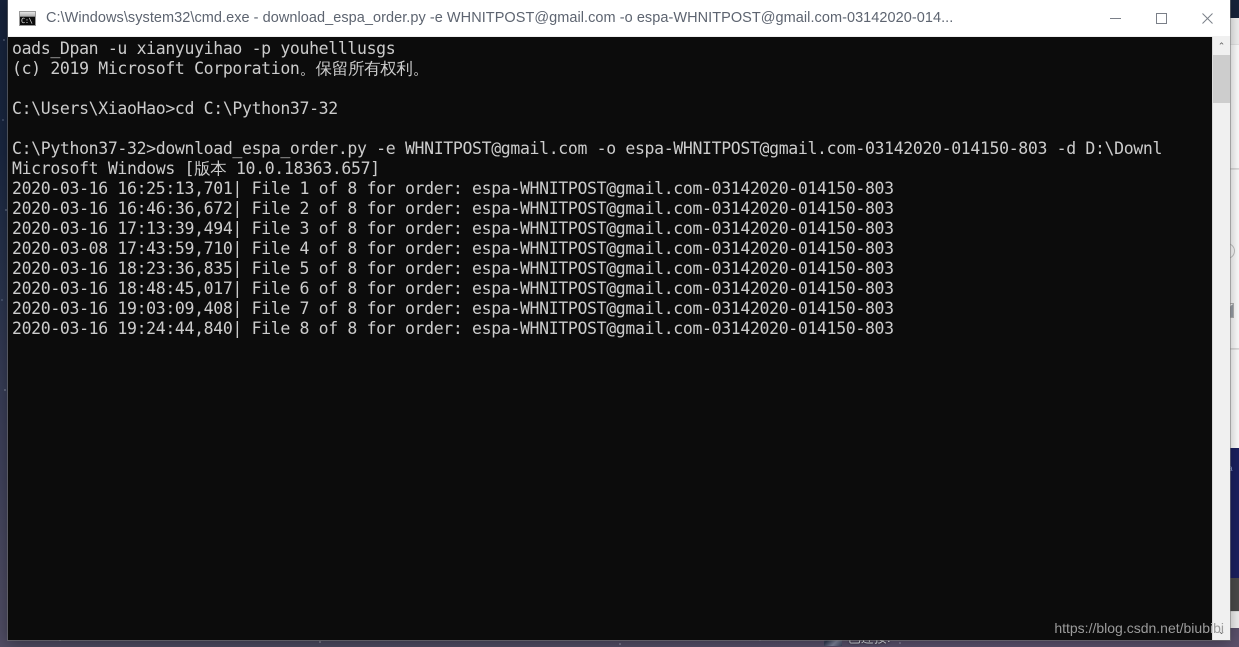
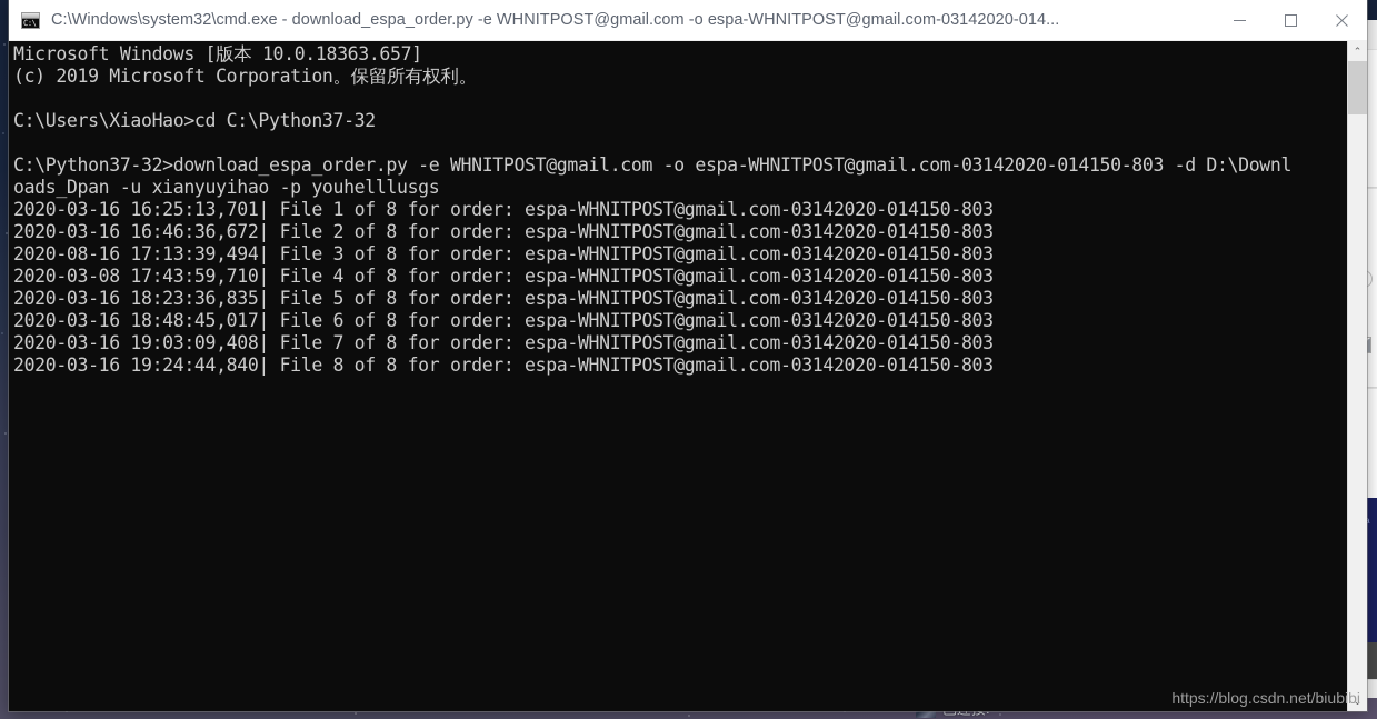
  C:\
  C:\Windows\system32\cmd.exe - download_espa_order.py -e WHNITPOST@gmail.com -o espa-WHNITPOST@gmail.com-03142020-014...
- oads_Dpan -u xianyuyihao -p youhelllusgs
+ Microsoft Windows [版本 10.0.18363.657]
  (c) 2019 Microsoft Corporation。保留所有权利。
  C:\Users\XiaoHao>cd C:\Python37-32
  C:\Python37-32>download_espa_order.py -e WHNITPOST@gmail.com -o espa-WHNITPOST@gmail.com-03142020-014150-803 -d D:\Downl
- Microsoft Windows [版本 10.0.18363.657]
+ oads_Dpan -u xianyuyihao -p youhelllusgs
  2020-03-16 16:25:13,701| File 1 of 8 for order: espa-WHNITPOST@gmail.com-03142020-014150-803
  2020-03-16 16:46:36,672| File 2 of 8 for order: espa-WHNITPOST@gmail.com-03142020-014150-803
- 2020-03-16 17:13:39,494| File 3 of 8 for order: espa-WHNITPOST@gmail.com-03142020-014150-803
+ 2020-08-16 17:13:39,494| File 3 of 8 for order: espa-WHNITPOST@gmail.com-03142020-014150-803
  2020-03-08 17:43:59,710| File 4 of 8 for order: espa-WHNITPOST@gmail.com-03142020-014150-803
  2020-03-16 18:23:36,835| File 5 of 8 for order: espa-WHNITPOST@gmail.com-03142020-014150-803
  2020-03-16 18:48:45,017| File 6 of 8 for order: espa-WHNITPOST@gmail.com-03142020-014150-803
  2020-03-16 19:03:09,408| File 7 of 8 for order: espa-WHNITPOST@gmail.com-03142020-014150-803
  2020-03-16 19:24:44,840| File 8 of 8 for order: espa-WHNITPOST@gmail.com-03142020-014150-803
  https://blog.csdn.net/biubibi
  ⌃
  ⌄
